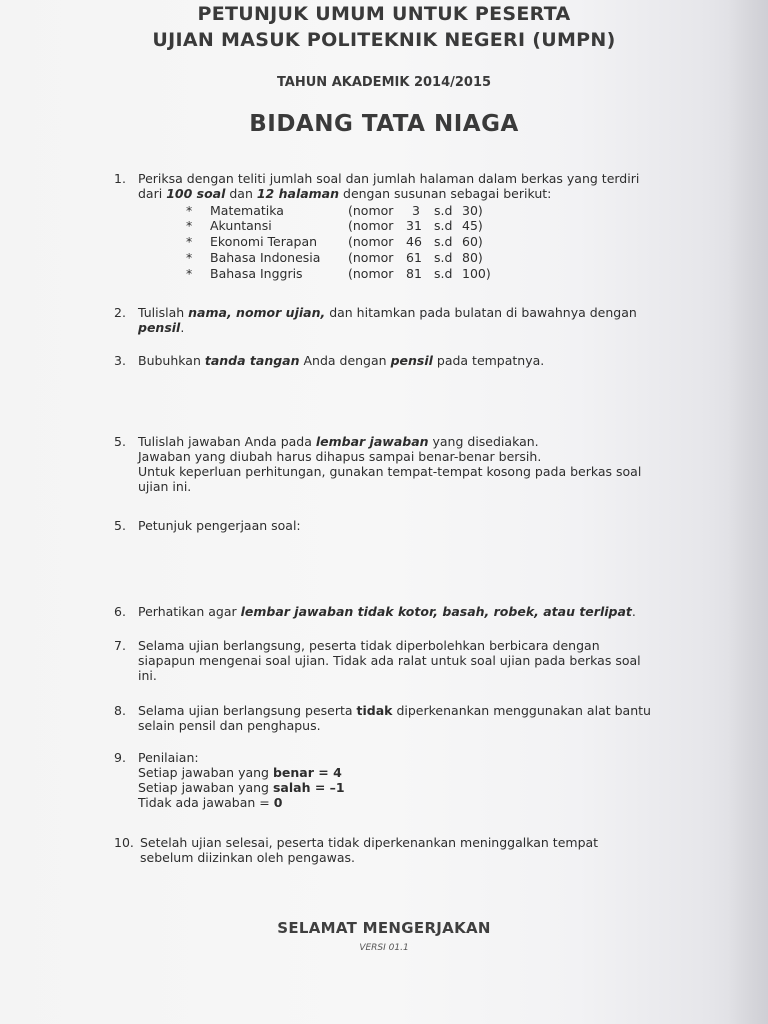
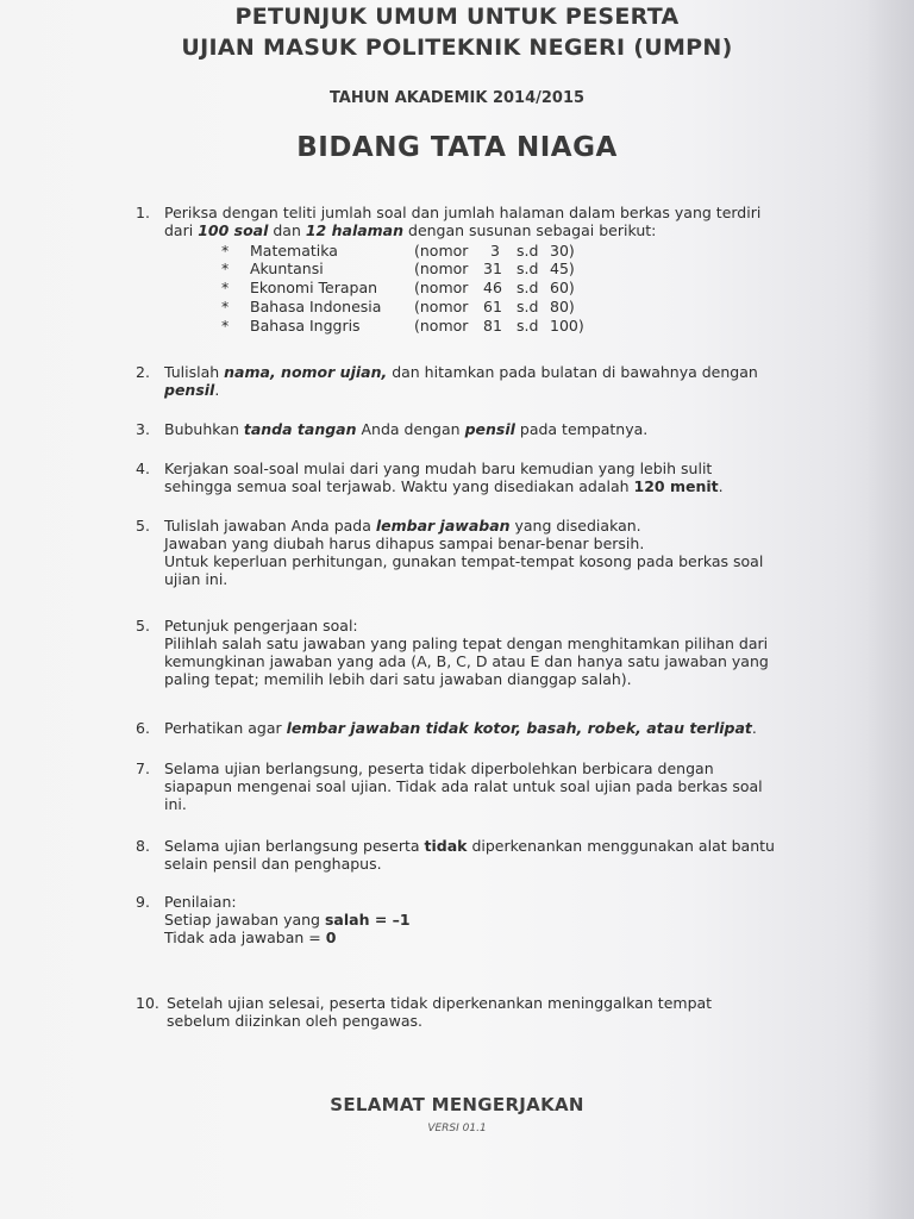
  PETUNJUK UMUM UNTUK PESERTA
  UJIAN MASUK POLITEKNIK NEGERI (UMPN)
  TAHUN AKADEMIK 2014/2015
  BIDANG TATA NIAGA
  1.
  Periksa dengan teliti jumlah soal dan jumlah halaman dalam berkas yang terdiri dari 100 soal dan 12 halaman dengan susunan sebagai berikut:
  *
  Matematika
  (nomor
  3
  s.d
  30)
  *
  Akuntansi
  (nomor
  31
  s.d
  45)
  *
  Ekonomi Terapan
  (nomor
  46
  s.d
  60)
  *
  Bahasa Indonesia
  (nomor
  61
  s.d
  80)
  *
  Bahasa Inggris
  (nomor
  81
  s.d
  100)
  2.
  Tulislah nama, nomor ujian, dan hitamkan pada bulatan di bawahnya dengan pensil.
  3.
  Bubuhkan tanda tangan Anda dengan pensil pada tempatnya.
+ 4.
+ Kerjakan soal-soal mulai dari yang mudah baru kemudian yang lebih sulit sehingga semua soal terjawab. Waktu yang disediakan adalah 120 menit.
  5.
  Tulislah jawaban Anda pada lembar jawaban yang disediakan.
  Jawaban yang diubah harus dihapus sampai benar-benar bersih.
  Untuk keperluan perhitungan, gunakan tempat-tempat kosong pada berkas soal ujian ini.
  5.
  Petunjuk pengerjaan soal:
+ Pilihlah salah satu jawaban yang paling tepat dengan menghitamkan pilihan dari kemungkinan jawaban yang ada (A, B, C, D atau E dan hanya satu jawaban yang paling tepat; memilih lebih dari satu jawaban dianggap salah).
  6.
  Perhatikan agar lembar jawaban tidak kotor, basah, robek, atau terlipat.
  7.
  Selama ujian berlangsung, peserta tidak diperbolehkan berbicara dengan siapapun mengenai soal ujian. Tidak ada ralat untuk soal ujian pada berkas soal ini.
  8.
  Selama ujian berlangsung peserta tidak diperkenankan menggunakan alat bantu selain pensil dan penghapus.
  9.
  Penilaian:
- Setiap jawaban yang benar = 4
  Setiap jawaban yang salah = –1
  Tidak ada jawaban = 0
  10.
  Setelah ujian selesai, peserta tidak diperkenankan meninggalkan tempat sebelum diizinkan oleh pengawas.
  SELAMAT MENGERJAKAN
  VERSI 01.1
